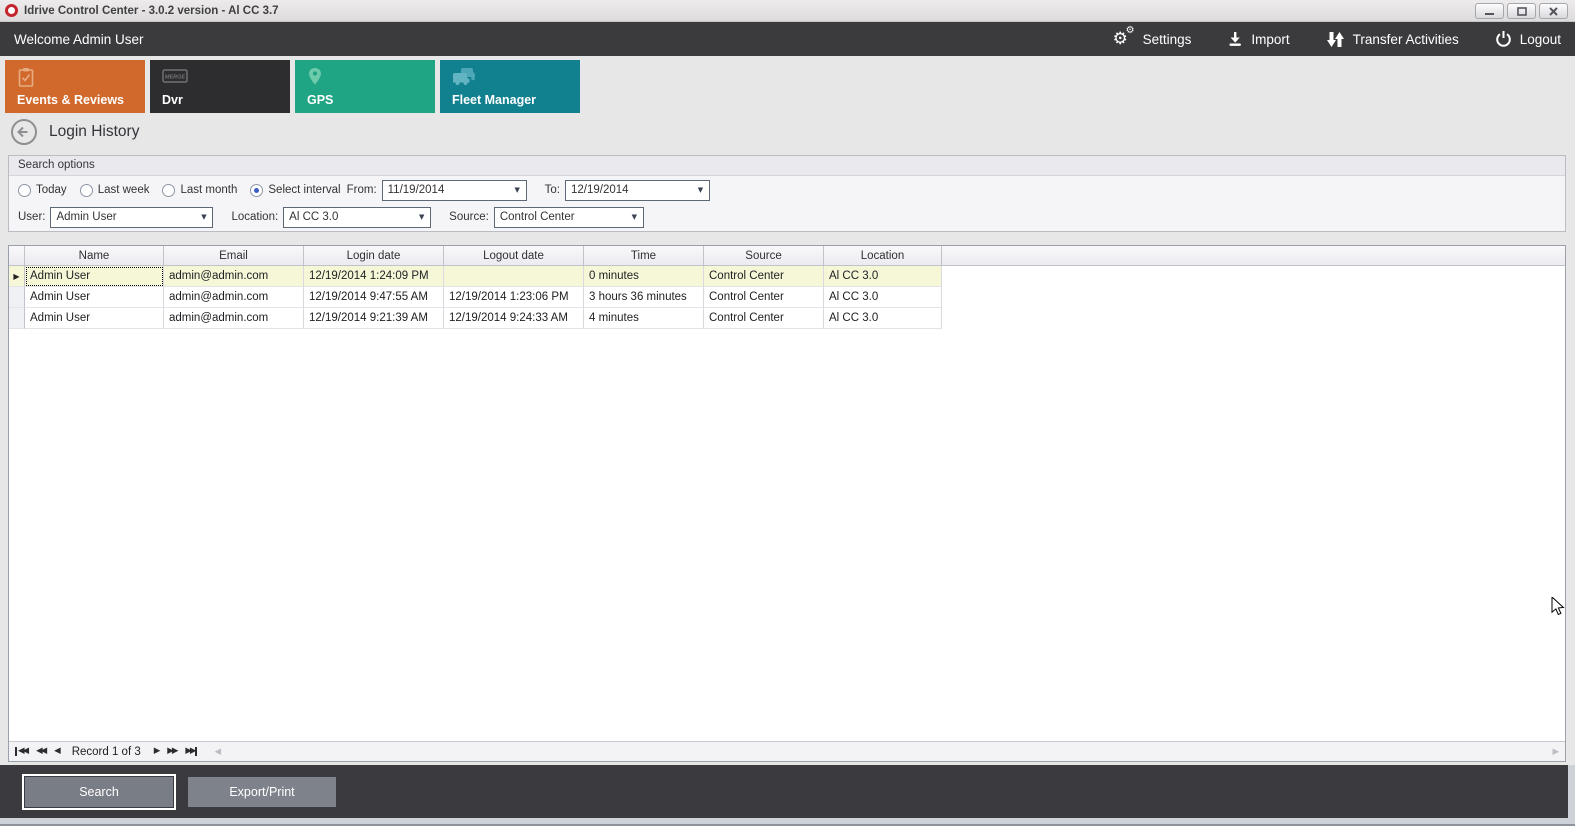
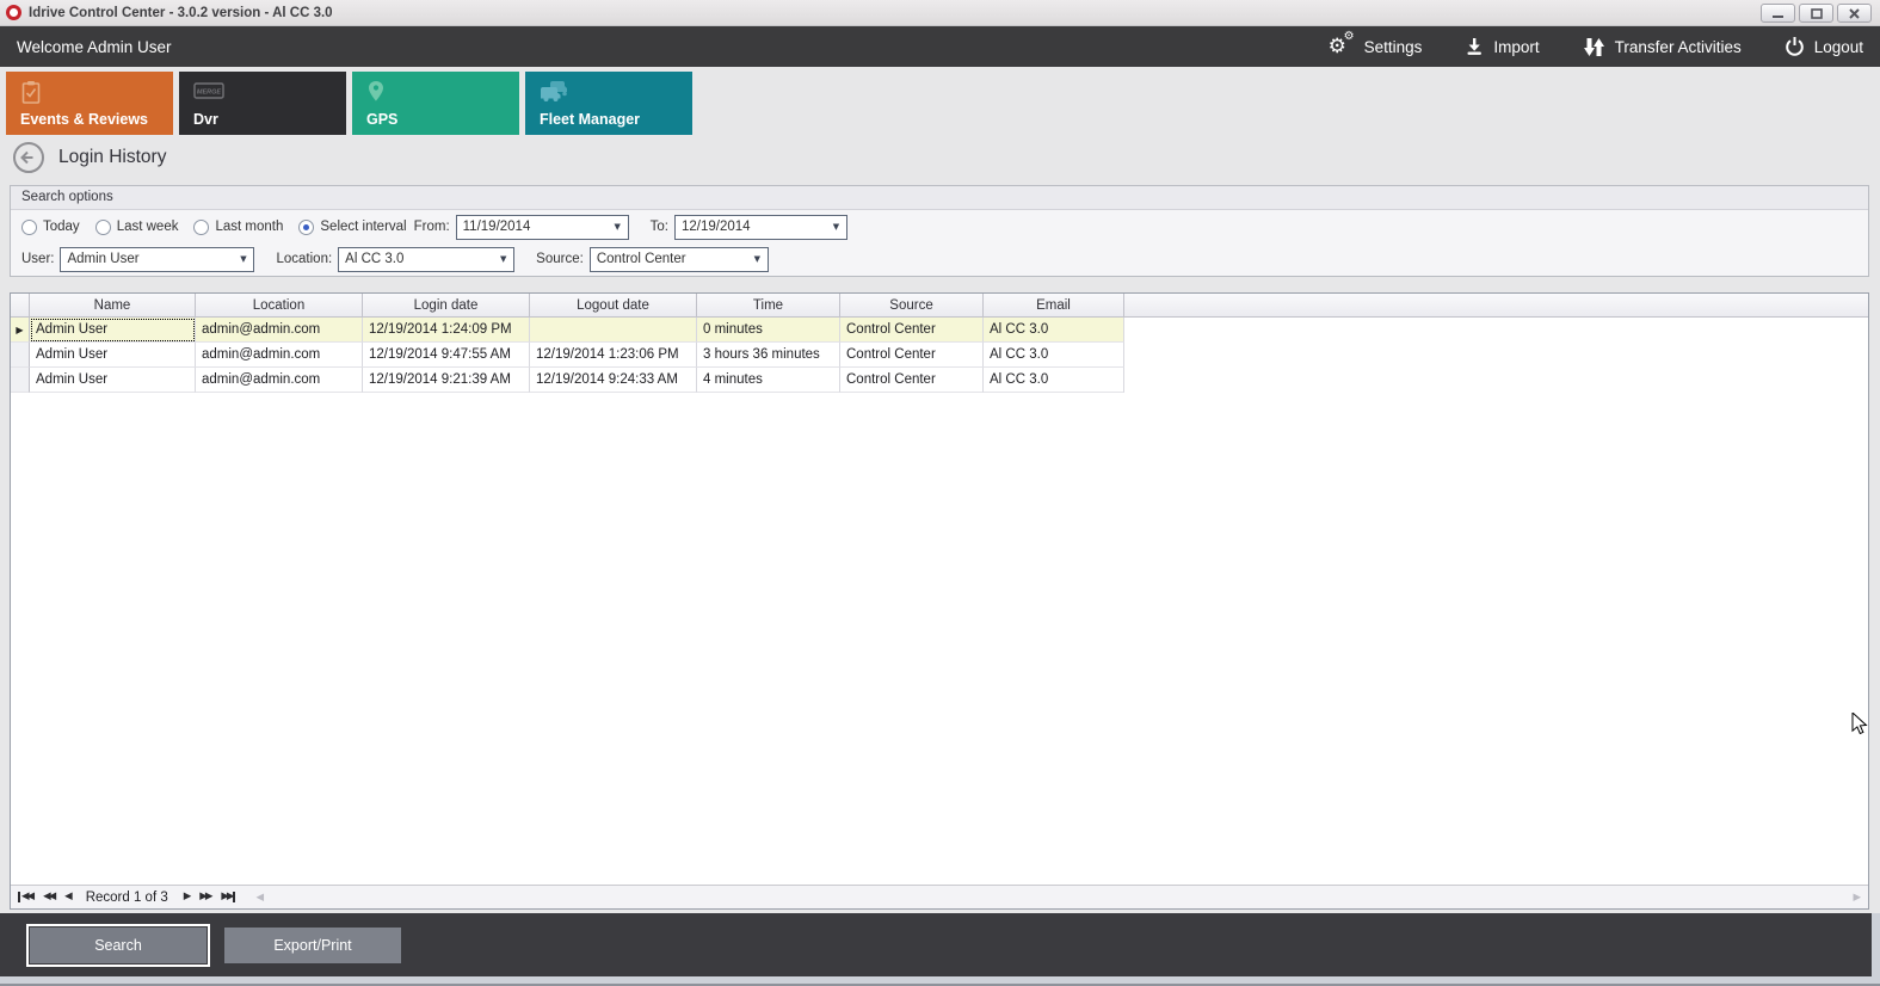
- Idrive Control Center - 3.0.2 version - Al CC 3.7
+ Idrive Control Center - 3.0.2 version - Al CC 3.0
  Welcome Admin User
  ⚙
  ⚙
  Settings
  Import
  Transfer Activities
  Logout
  Events & Reviews
  Dvr
  GPS
  Fleet Manager
  Login History
  Search options
  Today
  Last week
  Last month
  Select interval
  From:
  11/19/2014
  ▼
  To:
  12/19/2014
  ▼
  User:
  Admin User
  ▼
  Location:
  Al CC 3.0
  ▼
  Source:
  Control Center
  ▼
  Name
- Email
+ Location
  Login date
  Logout date
  Time
  Source
- Location
+ Email
  ▶
  Admin User
  admin@admin.com
  12/19/2014 1:24:09 PM
  0 minutes
  Control Center
  Al CC 3.0
  Admin User
  admin@admin.com
  12/19/2014 9:47:55 AM
  12/19/2014 1:23:06 PM
  3 hours 36 minutes
  Control Center
  Al CC 3.0
  Admin User
  admin@admin.com
  12/19/2014 9:21:39 AM
  12/19/2014 9:24:33 AM
  4 minutes
  Control Center
  Al CC 3.0
  ◀◀
  ◀◀
  ◀
  Record 1 of 3
  ▶
  ▶▶
  ▶▶
  ◀
  ▶
  Search
  Export/Print
